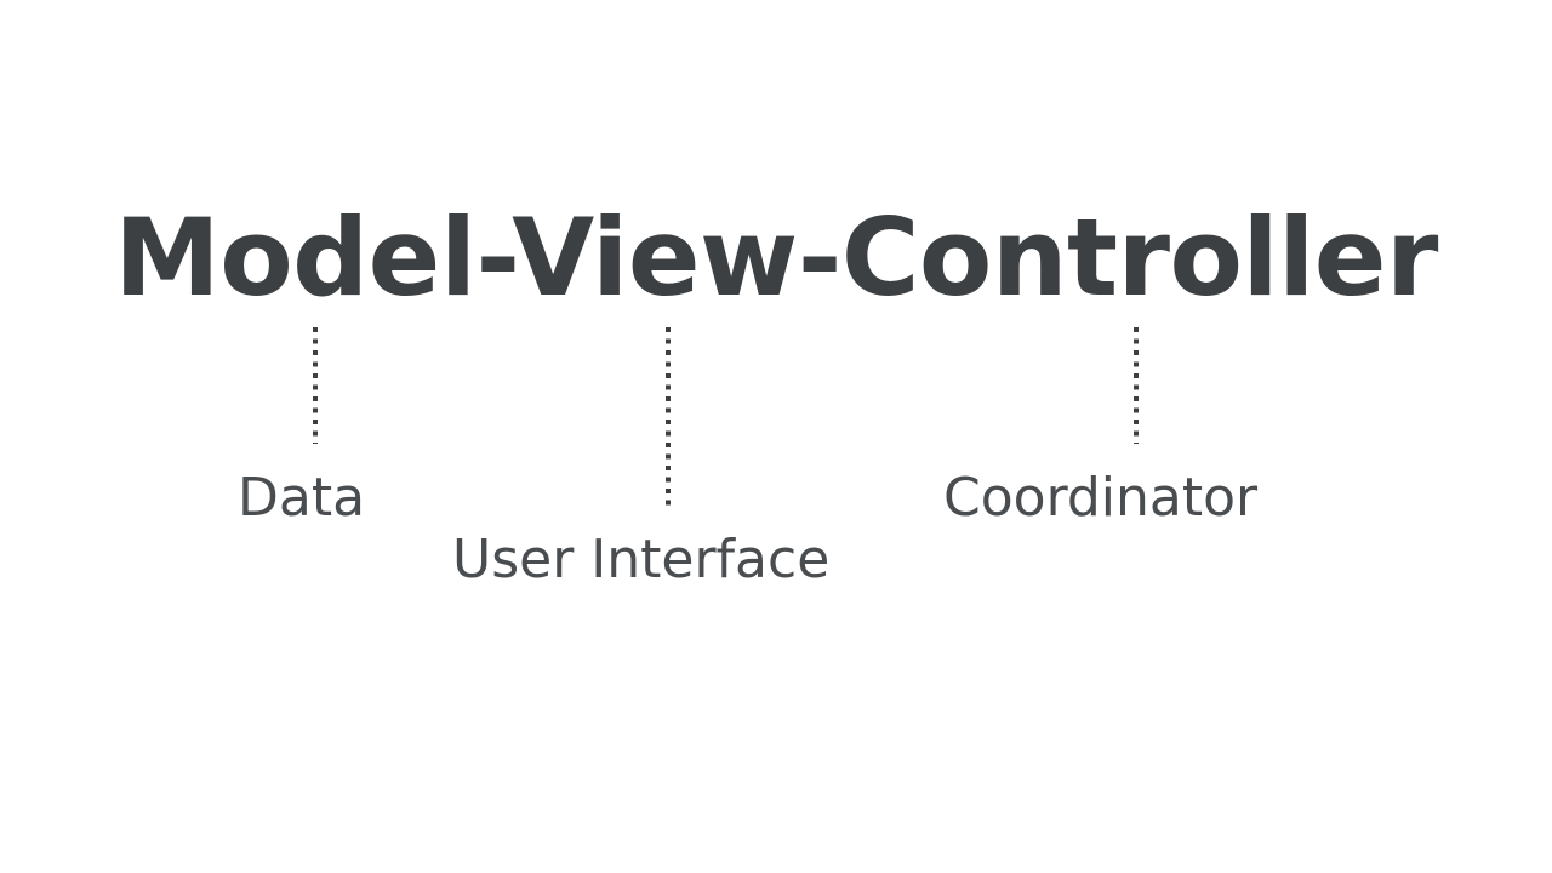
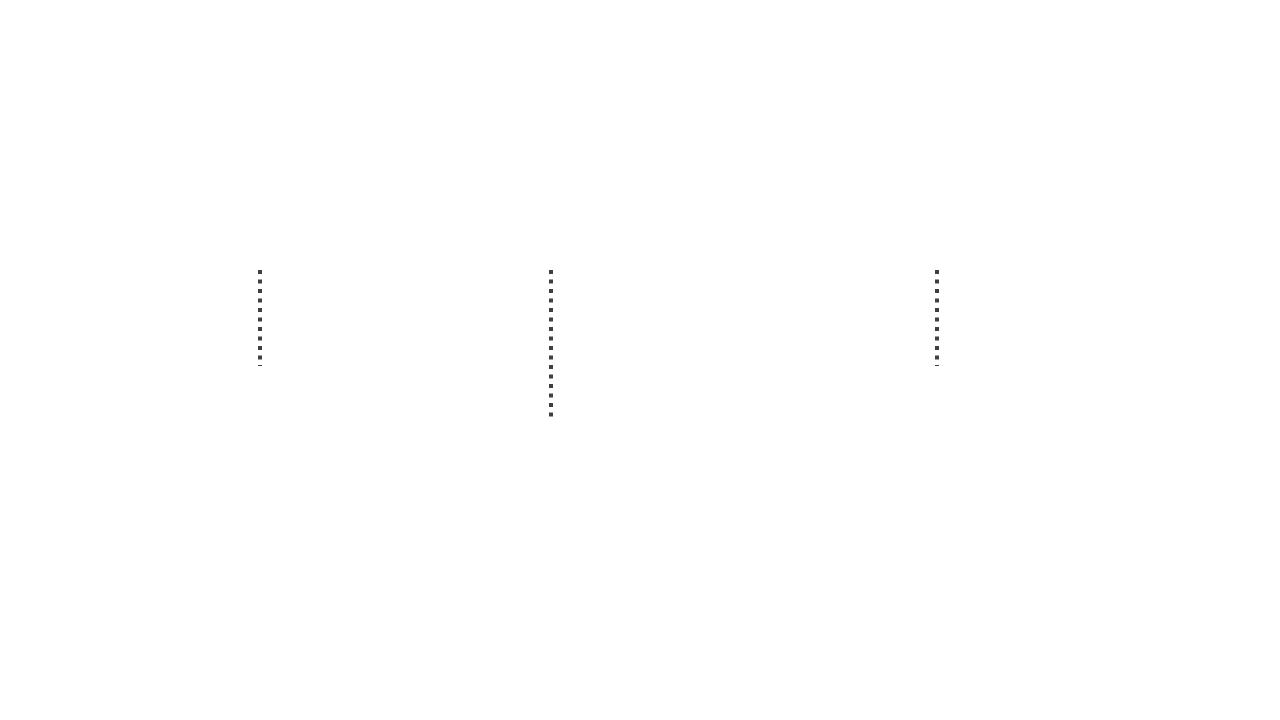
- Model-View-Controller
- Data
- User Interface
- Coordinator
